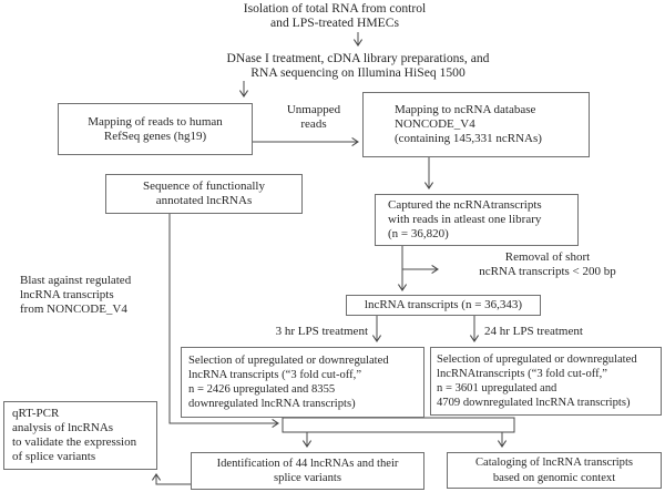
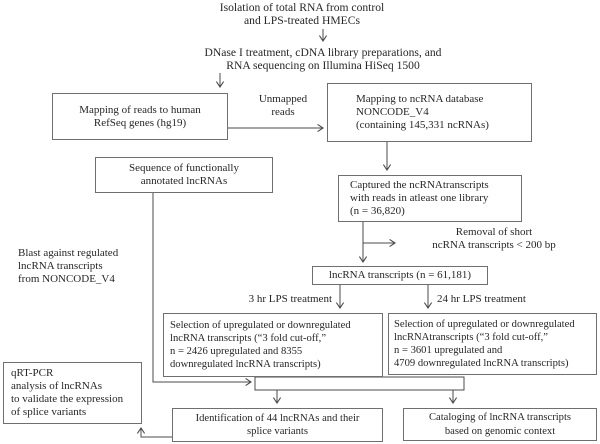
  Isolation of total RNA from control
  and LPS-treated HMECs
  DNase I treatment, cDNA library preparations, and
  RNA sequencing on Illumina HiSeq 1500
  Mapping of reads to human
  RefSeq genes (hg19)
  Mapping to ncRNA database
  NONCODE_V4
  (containing 145,331 ncRNAs)
  Sequence of functionally
  annotated lncRNAs
  Captured the ncRNAtranscripts
  with reads in atleast one library
  (n = 36,820)
- lncRNA transcripts (n = 36,343)
+ lncRNA transcripts (n = 61,181)
  Selection of upregulated or downregulated
  lncRNA transcripts (“3 fold cut-off,”
  n = 2426 upregulated and 8355
  downregulated lncRNA transcripts)
  Selection of upregulated or downregulated
  lncRNAtranscripts (“3 fold cut-off,”
  n = 3601 upregulated and
  4709 downregulated lncRNA transcripts)
  qRT-PCR
  analysis of lncRNAs
  to validate the expression
  of splice variants
  Identification of 44 lncRNAs and their
  splice variants
  Cataloging of lncRNA transcripts
  based on genomic context
  Unmapped
  reads
  Removal of short
  ncRNA transcripts < 200 bp
  3 hr LPS treatment
  24 hr LPS treatment
  Blast against regulated
  lncRNA transcripts
  from NONCODE_V4
